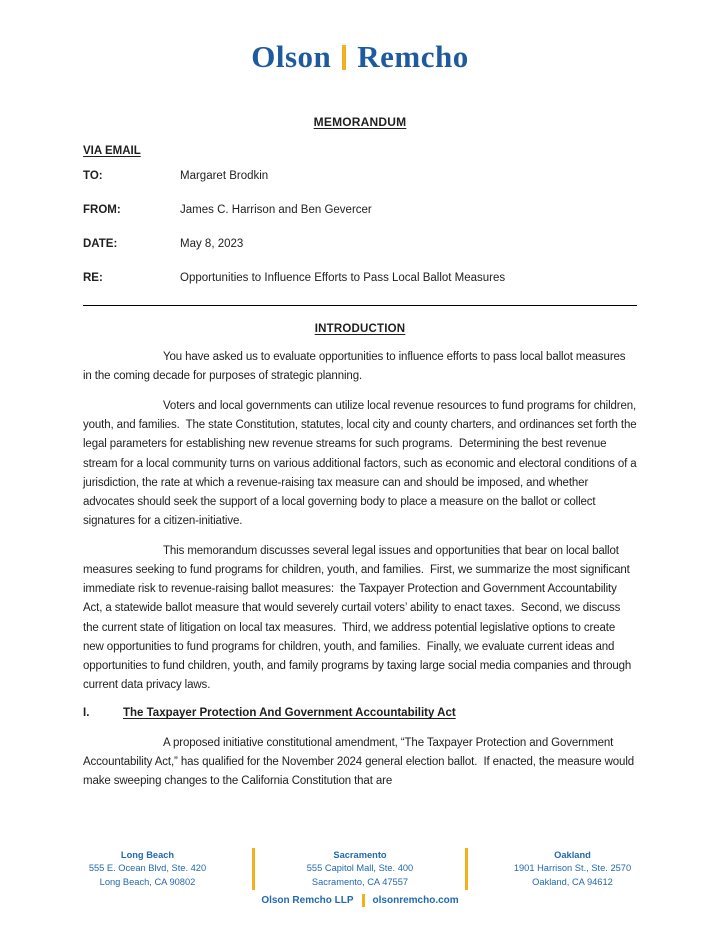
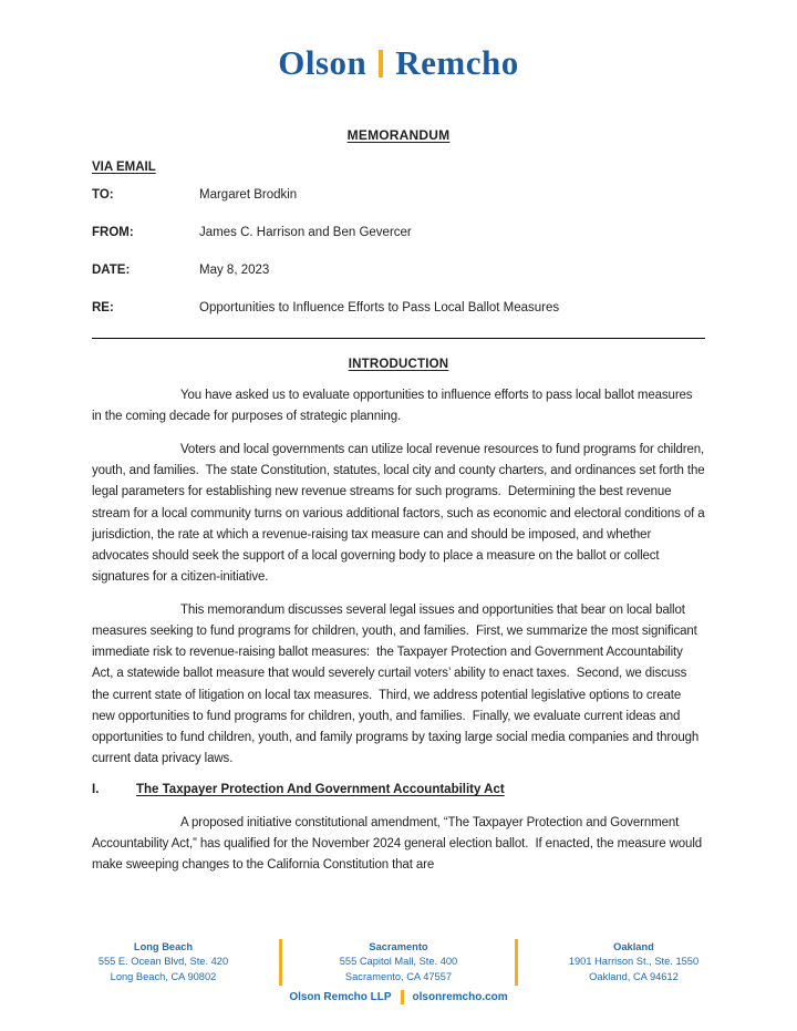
  Olson
  Remcho
  MEMORANDUM
  VIA EMAIL
  TO:
  Margaret Brodkin
  FROM:
  James C. Harrison and Ben Gevercer
  DATE:
  May 8, 2023
  RE:
  Opportunities to Influence Efforts to Pass Local Ballot Measures
  INTRODUCTION
  You have asked us to evaluate opportunities to influence efforts to pass local ballot measures in the coming decade for purposes of strategic planning.
  Voters and local governments can utilize local revenue resources to fund programs for children, youth, and families. The state Constitution, statutes, local city and county charters, and ordinances set forth the legal parameters for establishing new revenue streams for such programs. Determining the best revenue stream for a local community turns on various additional factors, such as economic and electoral conditions of a jurisdiction, the rate at which a revenue-raising tax measure can and should be imposed, and whether advocates should seek the support of a local governing body to place a measure on the ballot or collect signatures for a citizen-initiative.
  This memorandum discusses several legal issues and opportunities that bear on local ballot measures seeking to fund programs for children, youth, and families. First, we summarize the most significant immediate risk to revenue-raising ballot measures: the Taxpayer Protection and Government Accountability Act, a statewide ballot measure that would severely curtail voters’ ability to enact taxes. Second, we discuss the current state of litigation on local tax measures. Third, we address potential legislative options to create new opportunities to fund programs for children, youth, and families. Finally, we evaluate current ideas and opportunities to fund children, youth, and family programs by taxing large social media companies and through current data privacy laws.
  I.
  The Taxpayer Protection And Government Accountability Act
  A proposed initiative constitutional amendment, “The Taxpayer Protection and Government Accountability Act,” has qualified for the November 2024 general election ballot. If enacted, the measure would make sweeping changes to the California Constitution that are
  Long Beach
  555 E. Ocean Blvd, Ste. 420
  Long Beach, CA 90802
  Sacramento
  555 Capitol Mall, Ste. 400
  Sacramento, CA 47557
  Oakland
- 1901 Harrison St., Ste. 2570
+ 1901 Harrison St., Ste. 1550
  Oakland, CA 94612
  Olson Remcho LLP
  olsonremcho.com
